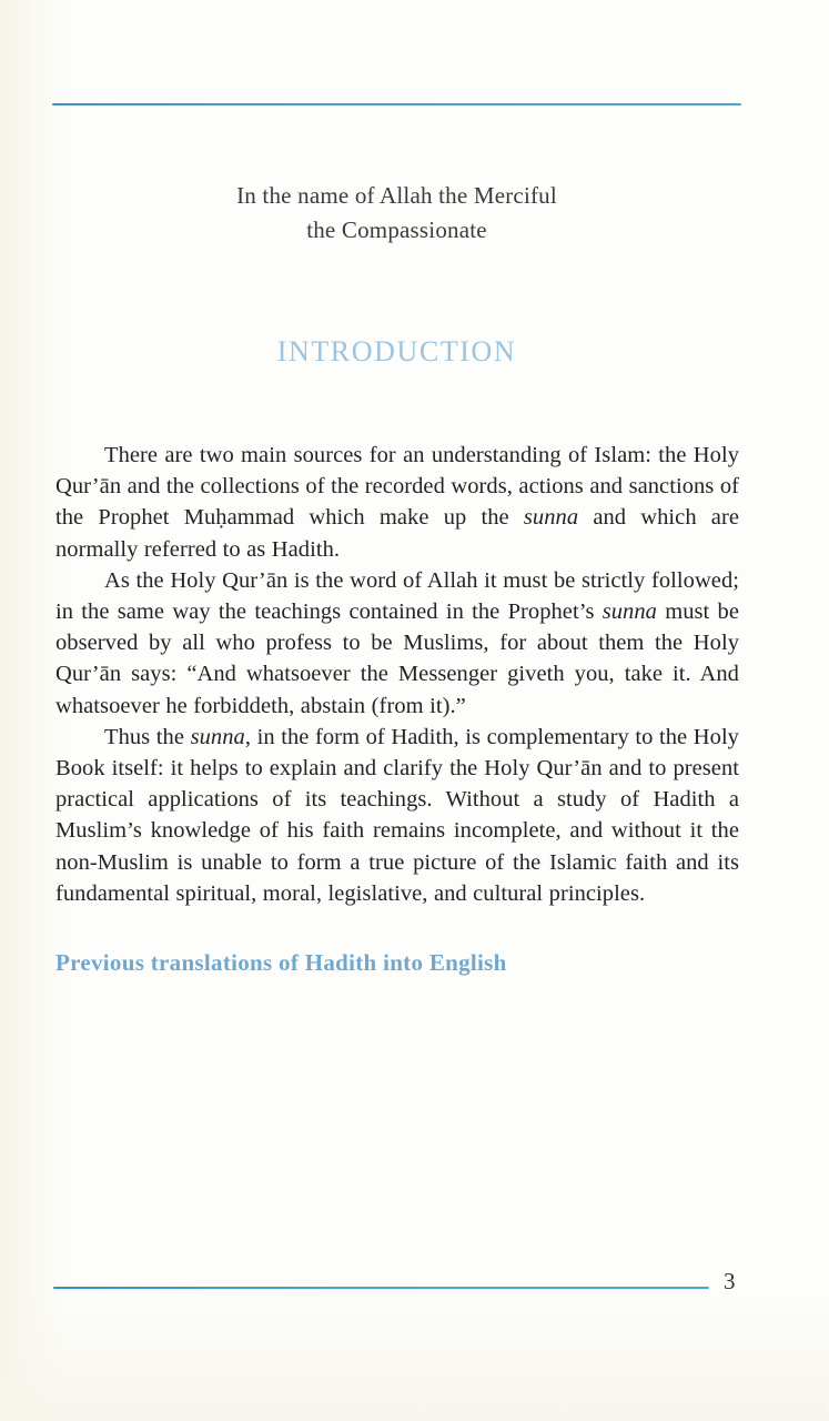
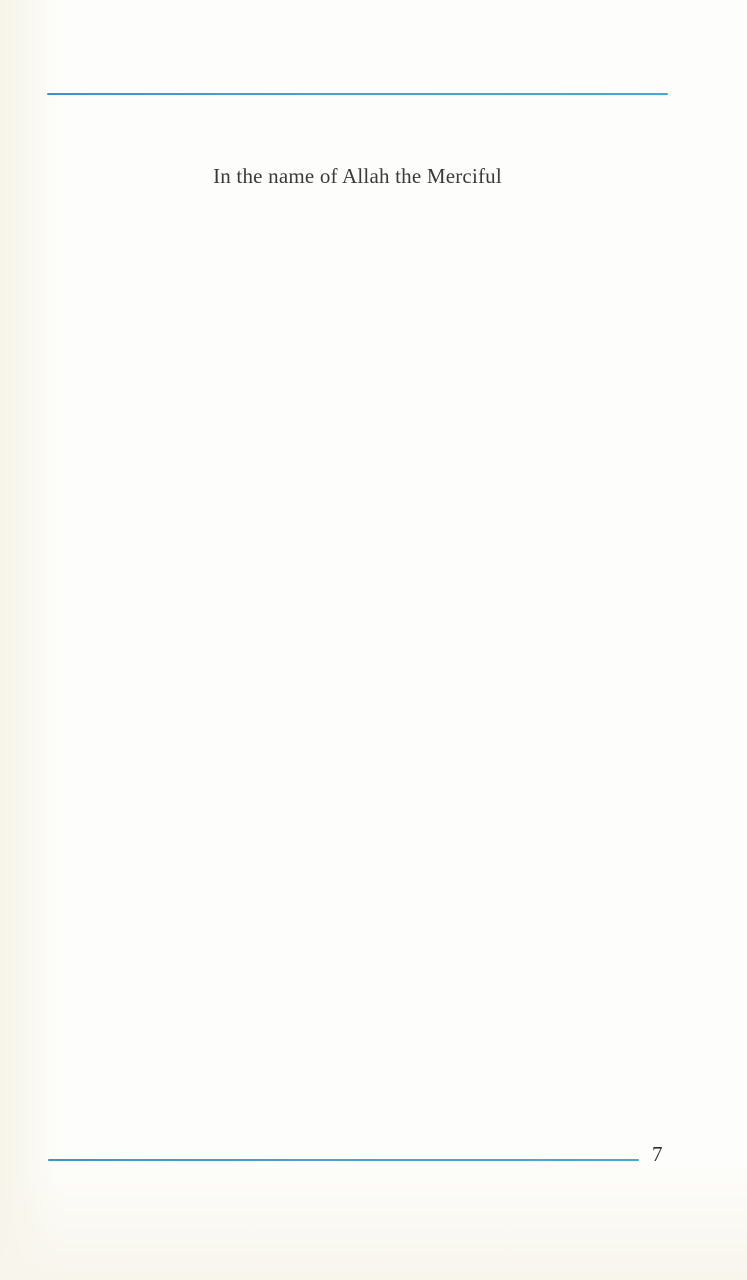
  In the name of Allah the Merciful
- the Compassionate
- INTRODUCTION
- There are two main sources for an understanding of Islam: the Holy Qur’ān and the collections of the recorded words, actions and sanctions of the Prophet Muḥammad which make up the sunna and which are normally referred to as Hadith.
- As the Holy Qur’ān is the word of Allah it must be strictly followed; in the same way the teachings contained in the Prophet’s sunna must be observed by all who profess to be Muslims, for about them the Holy Qur’ān says: “And whatsoever the Messenger giveth you, take it. And whatsoever he forbiddeth, abstain (from it).”
- Thus the sunna, in the form of Hadith, is complementary to the Holy Book itself: it helps to explain and clarify the Holy Qur’ān and to present practical applications of its teachings. Without a study of Hadith a Muslim’s knowledge of his faith remains incomplete, and without it the non-Muslim is unable to form a true picture of the Islamic faith and its fundamental spiritual, moral, legislative, and cultural principles.
- Previous translations of Hadith into English
- 3
+ 7
